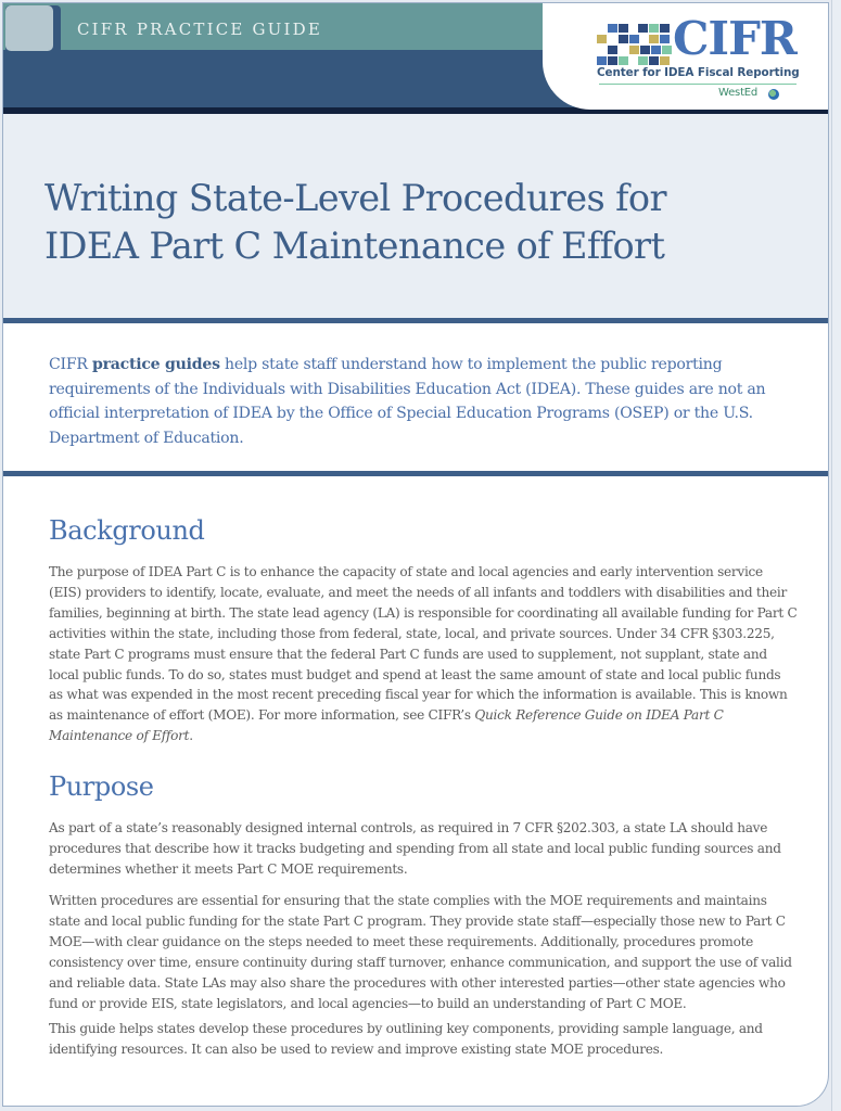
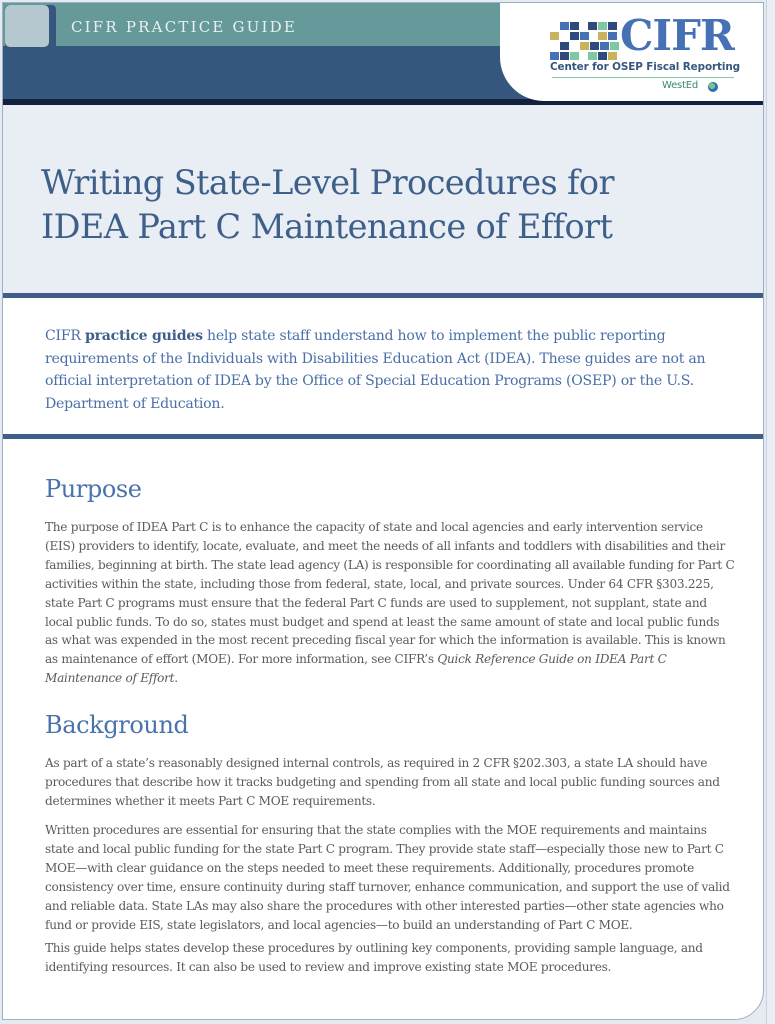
  CIFR PRACTICE GUIDE
  CIFR
- Center for IDEA Fiscal Reporting
+ Center for OSEP Fiscal Reporting
  WestEd
  Writing State-Level Procedures for
  IDEA Part C Maintenance of Effort
  CIFR practice guides help state staff understand how to implement the public reporting requirements of the Individuals with Disabilities Education Act (IDEA). These guides are not an official interpretation of IDEA by the Office of Special Education Programs (OSEP) or the U.S. Department of Education.
- Background
+ Purpose
- The purpose of IDEA Part C is to enhance the capacity of state and local agencies and early intervention service (EIS) providers to identify, locate, evaluate, and meet the needs of all infants and toddlers with disabilities and their families, beginning at birth. The state lead agency (LA) is responsible for coordinating all available funding for Part C activities within the state, including those from federal, state, local, and private sources. Under 34 CFR §303.225, state Part C programs must ensure that the federal Part C funds are used to supplement, not supplant, state and local public funds. To do so, states must budget and spend at least the same amount of state and local public funds as what was expended in the most recent preceding fiscal year for which the information is available. This is known as maintenance of effort (MOE). For more information, see CIFR’s Quick Reference Guide on IDEA Part C Maintenance of Effort.
+ The purpose of IDEA Part C is to enhance the capacity of state and local agencies and early intervention service (EIS) providers to identify, locate, evaluate, and meet the needs of all infants and toddlers with disabilities and their families, beginning at birth. The state lead agency (LA) is responsible for coordinating all available funding for Part C activities within the state, including those from federal, state, local, and private sources. Under 64 CFR §303.225, state Part C programs must ensure that the federal Part C funds are used to supplement, not supplant, state and local public funds. To do so, states must budget and spend at least the same amount of state and local public funds as what was expended in the most recent preceding fiscal year for which the information is available. This is known as maintenance of effort (MOE). For more information, see CIFR’s Quick Reference Guide on IDEA Part C Maintenance of Effort.
- Purpose
+ Background
- As part of a state’s reasonably designed internal controls, as required in 7 CFR §202.303, a state LA should have procedures that describe how it tracks budgeting and spending from all state and local public funding sources and determines whether it meets Part C MOE requirements.
+ As part of a state’s reasonably designed internal controls, as required in 2 CFR §202.303, a state LA should have procedures that describe how it tracks budgeting and spending from all state and local public funding sources and determines whether it meets Part C MOE requirements.
  Written procedures are essential for ensuring that the state complies with the MOE requirements and maintains state and local public funding for the state Part C program. They provide state staff—especially those new to Part C MOE—with clear guidance on the steps needed to meet these requirements. Additionally, procedures promote consistency over time, ensure continuity during staff turnover, enhance communication, and support the use of valid and reliable data. State LAs may also share the procedures with other interested parties—other state agencies who fund or provide EIS, state legislators, and local agencies—to build an understanding of Part C MOE.
  This guide helps states develop these procedures by outlining key components, providing sample language, and identifying resources. It can also be used to review and improve existing state MOE procedures.
  1
